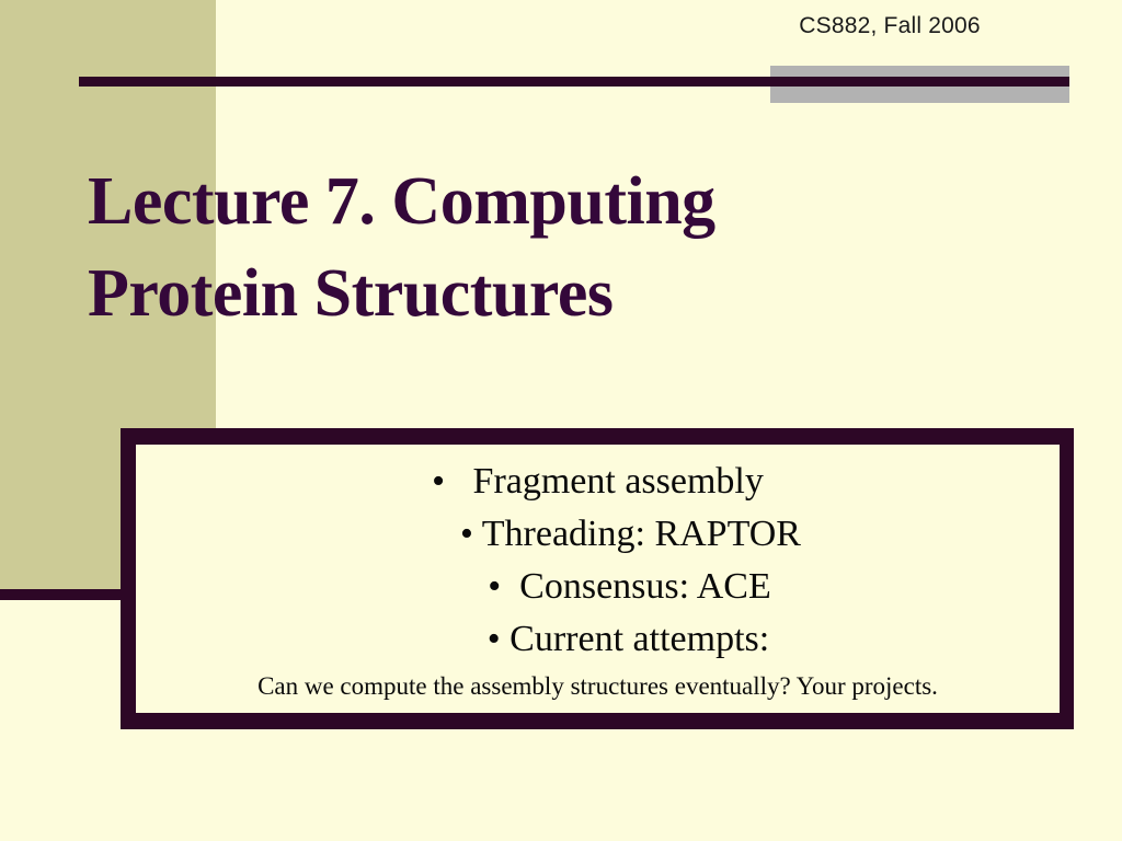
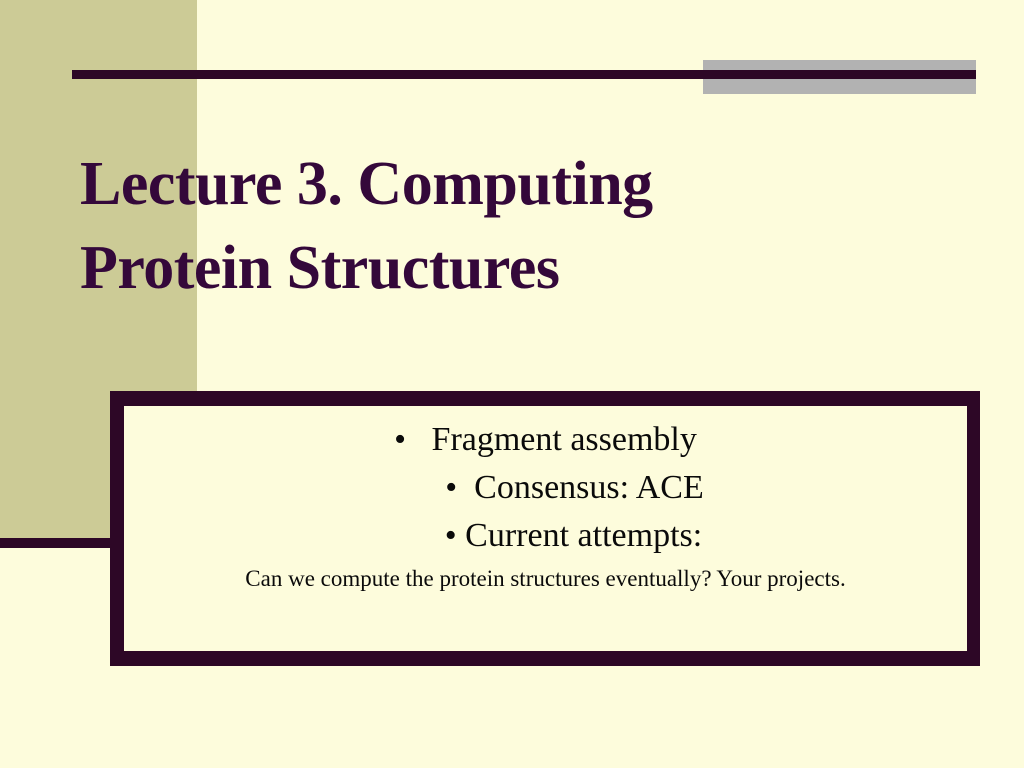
- CS882, Fall 2006
- Lecture 7. Computing
+ Lecture 3. Computing
  Protein Structures
  • Fragment assembly
- • Threading: RAPTOR
  • Consensus: ACE
  • Current attempts:
- Can we compute the assembly structures eventually? Your projects.
+ Can we compute the protein structures eventually? Your projects.
